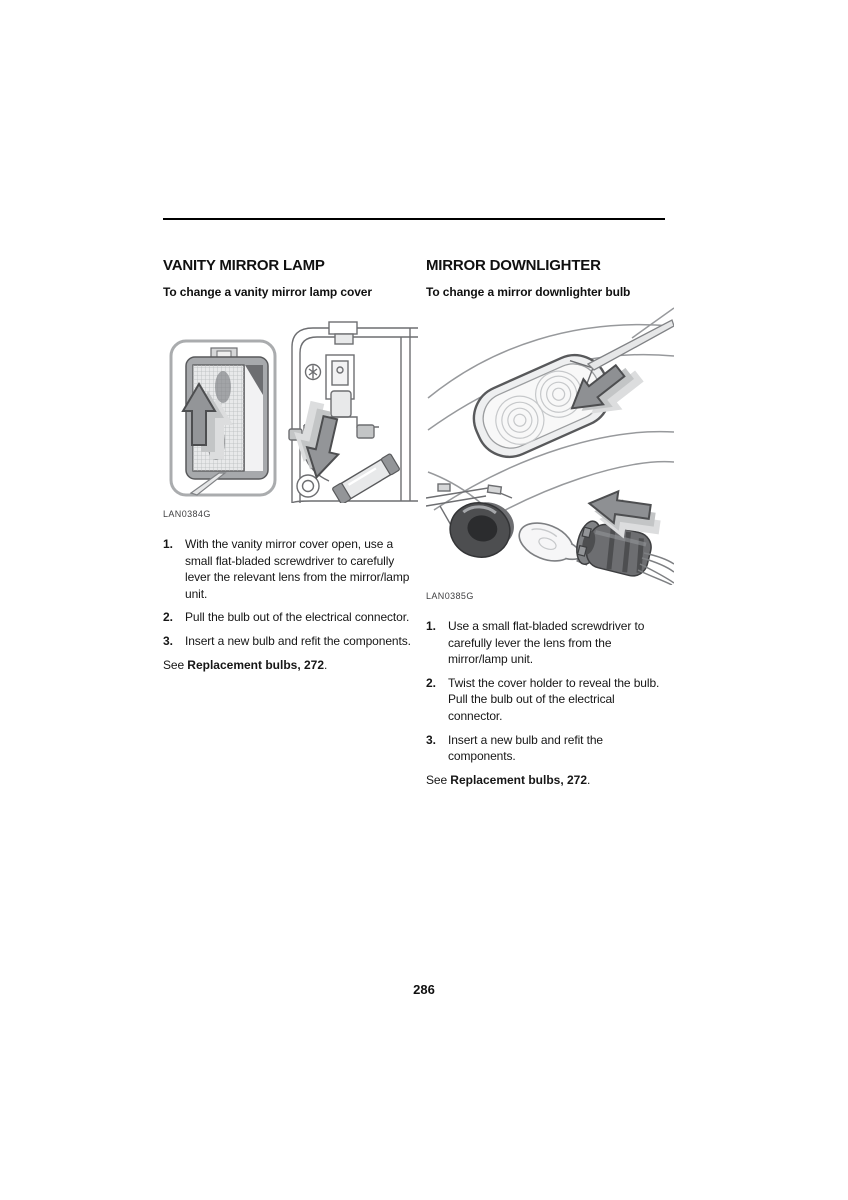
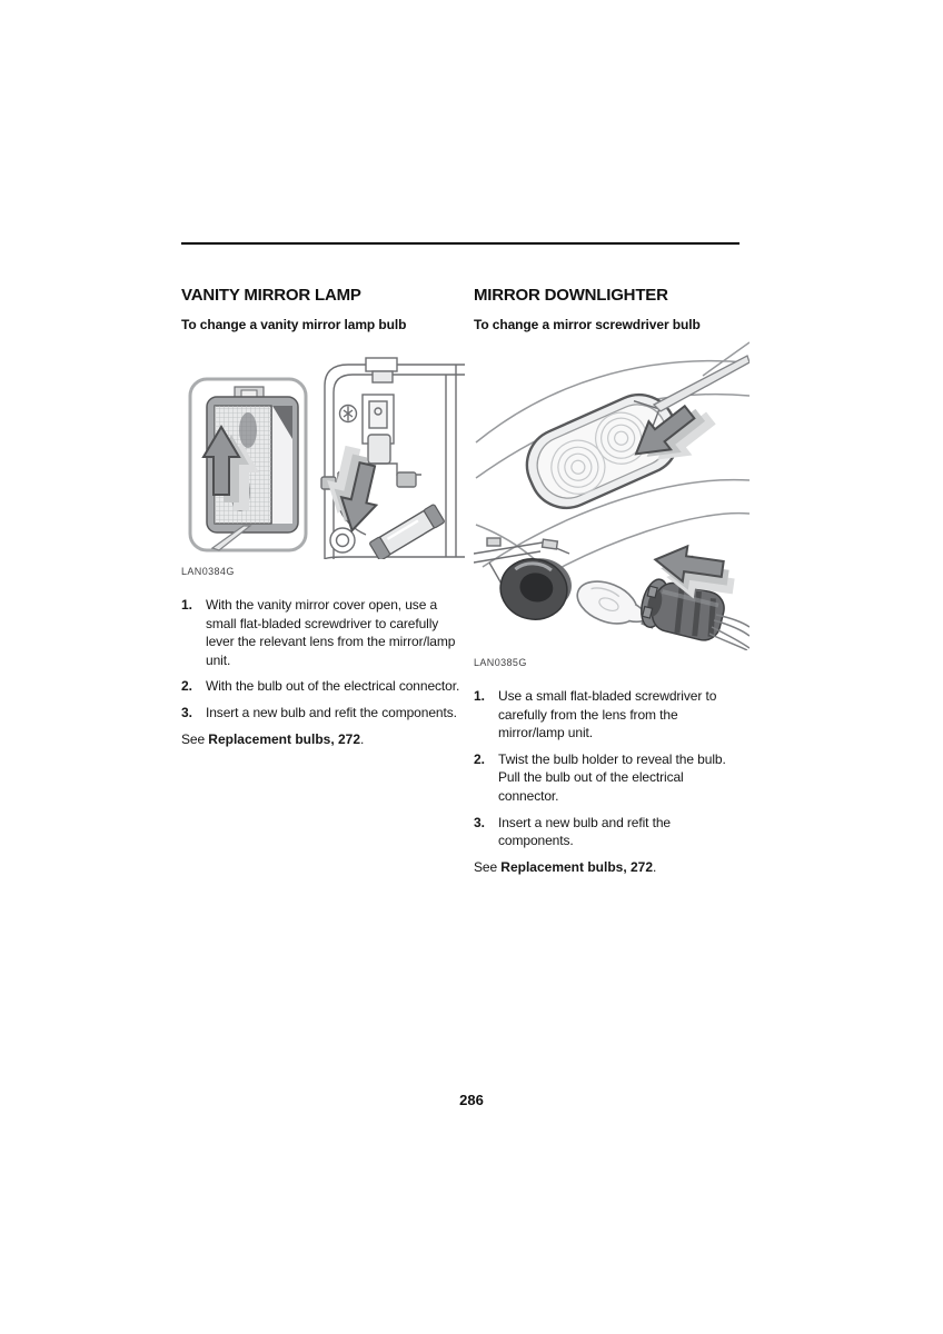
  VANITY MIRROR LAMP
- To change a vanity mirror lamp cover
+ To change a vanity mirror lamp bulb
  LAN0384G
  1.
  With the vanity mirror cover open, use a small flat-bladed screwdriver to carefully lever the relevant lens from the mirror/lamp unit.
  2.
- Pull the bulb out of the electrical connector.
+ With the bulb out of the electrical connector.
  3.
  Insert a new bulb and refit the components.
  See Replacement bulbs, 272.
  MIRROR DOWNLIGHTER
- To change a mirror downlighter bulb
+ To change a mirror screwdriver bulb
  LAN0385G
  1.
- Use a small flat-bladed screwdriver to carefully lever the lens from the mirror/lamp unit.
+ Use a small flat-bladed screwdriver to carefully from the lens from the mirror/lamp unit.
  2.
- Twist the cover holder to reveal the bulb. Pull the bulb out of the electrical connector.
+ Twist the bulb holder to reveal the bulb. Pull the bulb out of the electrical connector.
  3.
  Insert a new bulb and refit the components.
  See Replacement bulbs, 272.
  286
